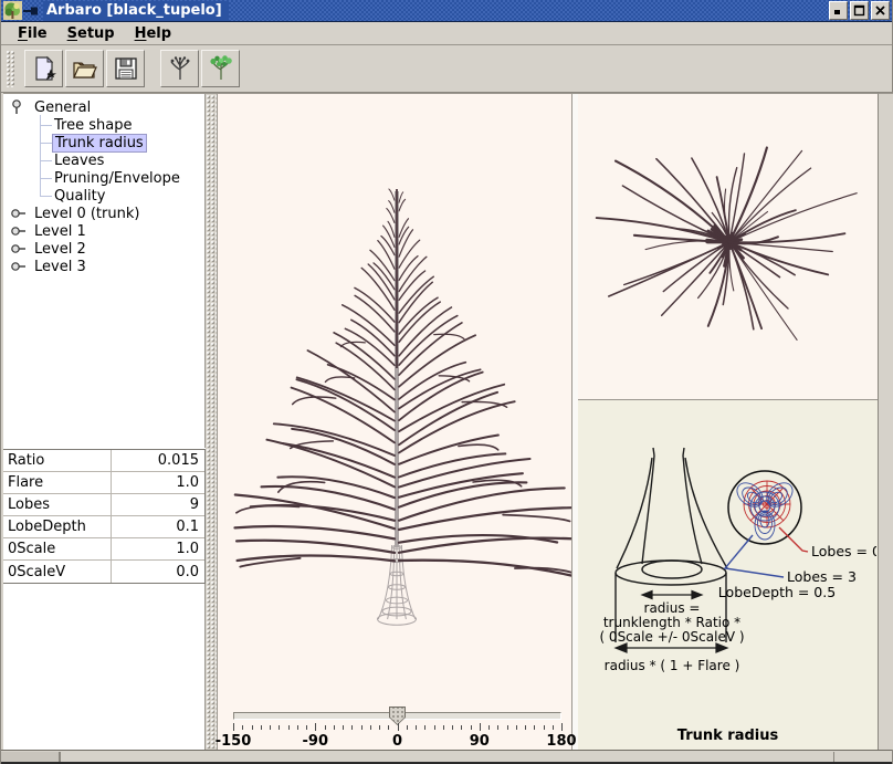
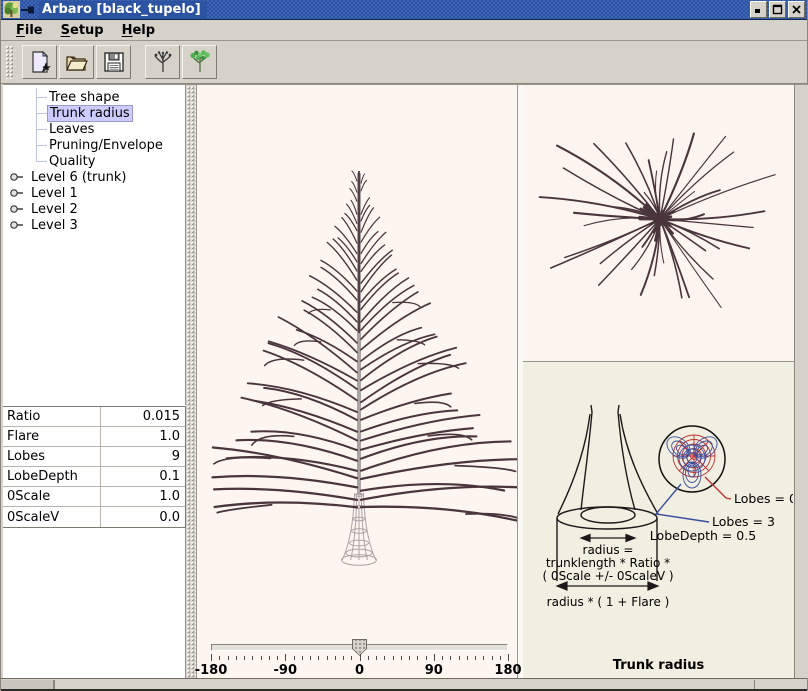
  Arbaro [black_tupelo]
  File
  Setup
  Help
- General
  Tree shape
  Trunk radius
  Leaves
  Pruning/Envelope
  Quality
- Level 0 (trunk)
+ Level 6 (trunk)
  Level 1
  Level 2
  Level 3
  Ratio
  0.015
  Flare
  1.0
  Lobes
  9
  LobeDepth
  0.1
  0Scale
  1.0
  0ScaleV
  0.0
- -150
+ -180
  -90
  0
  90
  180
  radius =
  trunklength * Ratio *
  ( 0Scale +/- 0ScaleV )
  radius * ( 1 + Flare )
  Lobes = 0
  Lobes = 3
  LobeDepth = 0.5
  Trunk radius
